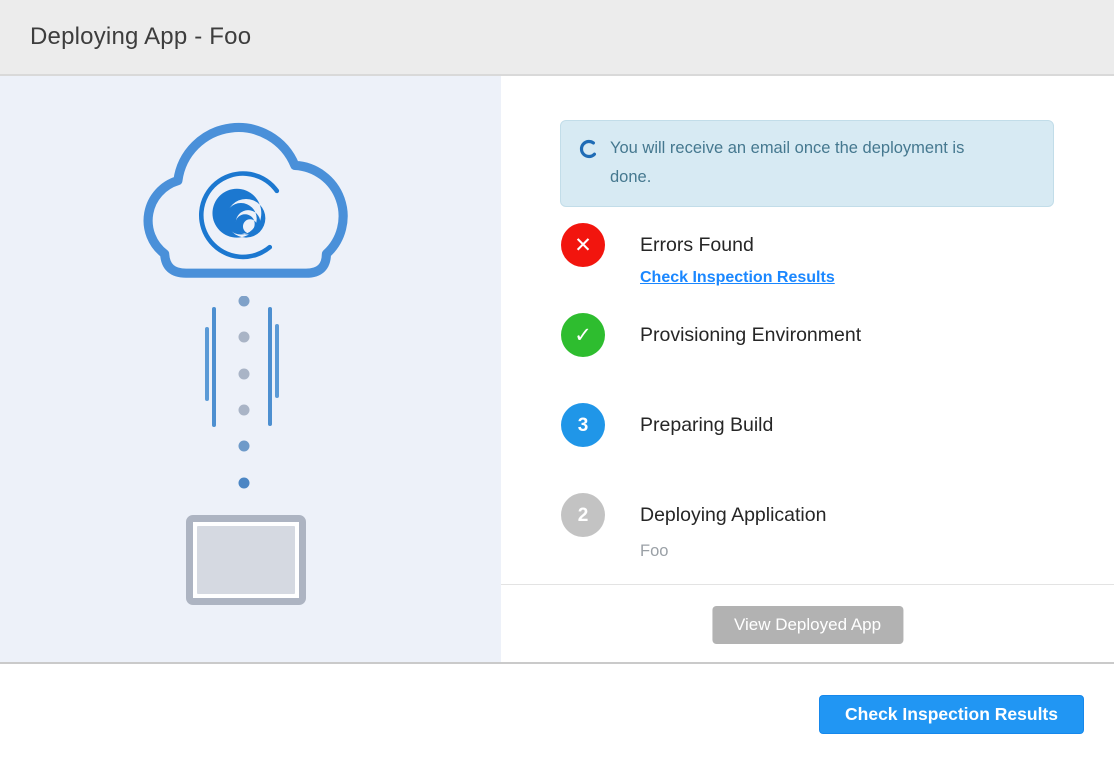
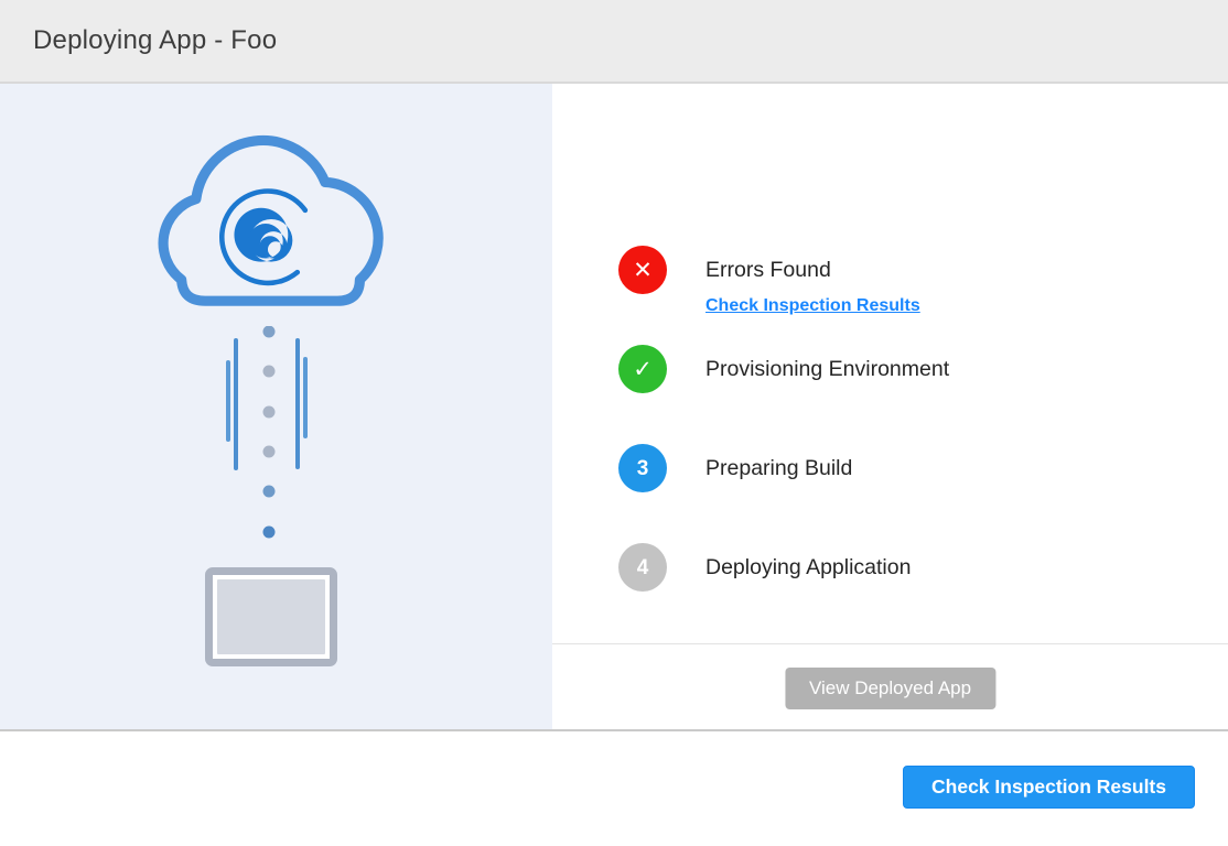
  Deploying App - Foo
- You will receive an email once the deployment is done.
  ✕
  Errors Found
  Check Inspection Results
  ✓
  Provisioning Environment
  3
  Preparing Build
- 2
+ 4
  Deploying Application
- Foo
  View Deployed App
  Check Inspection Results
